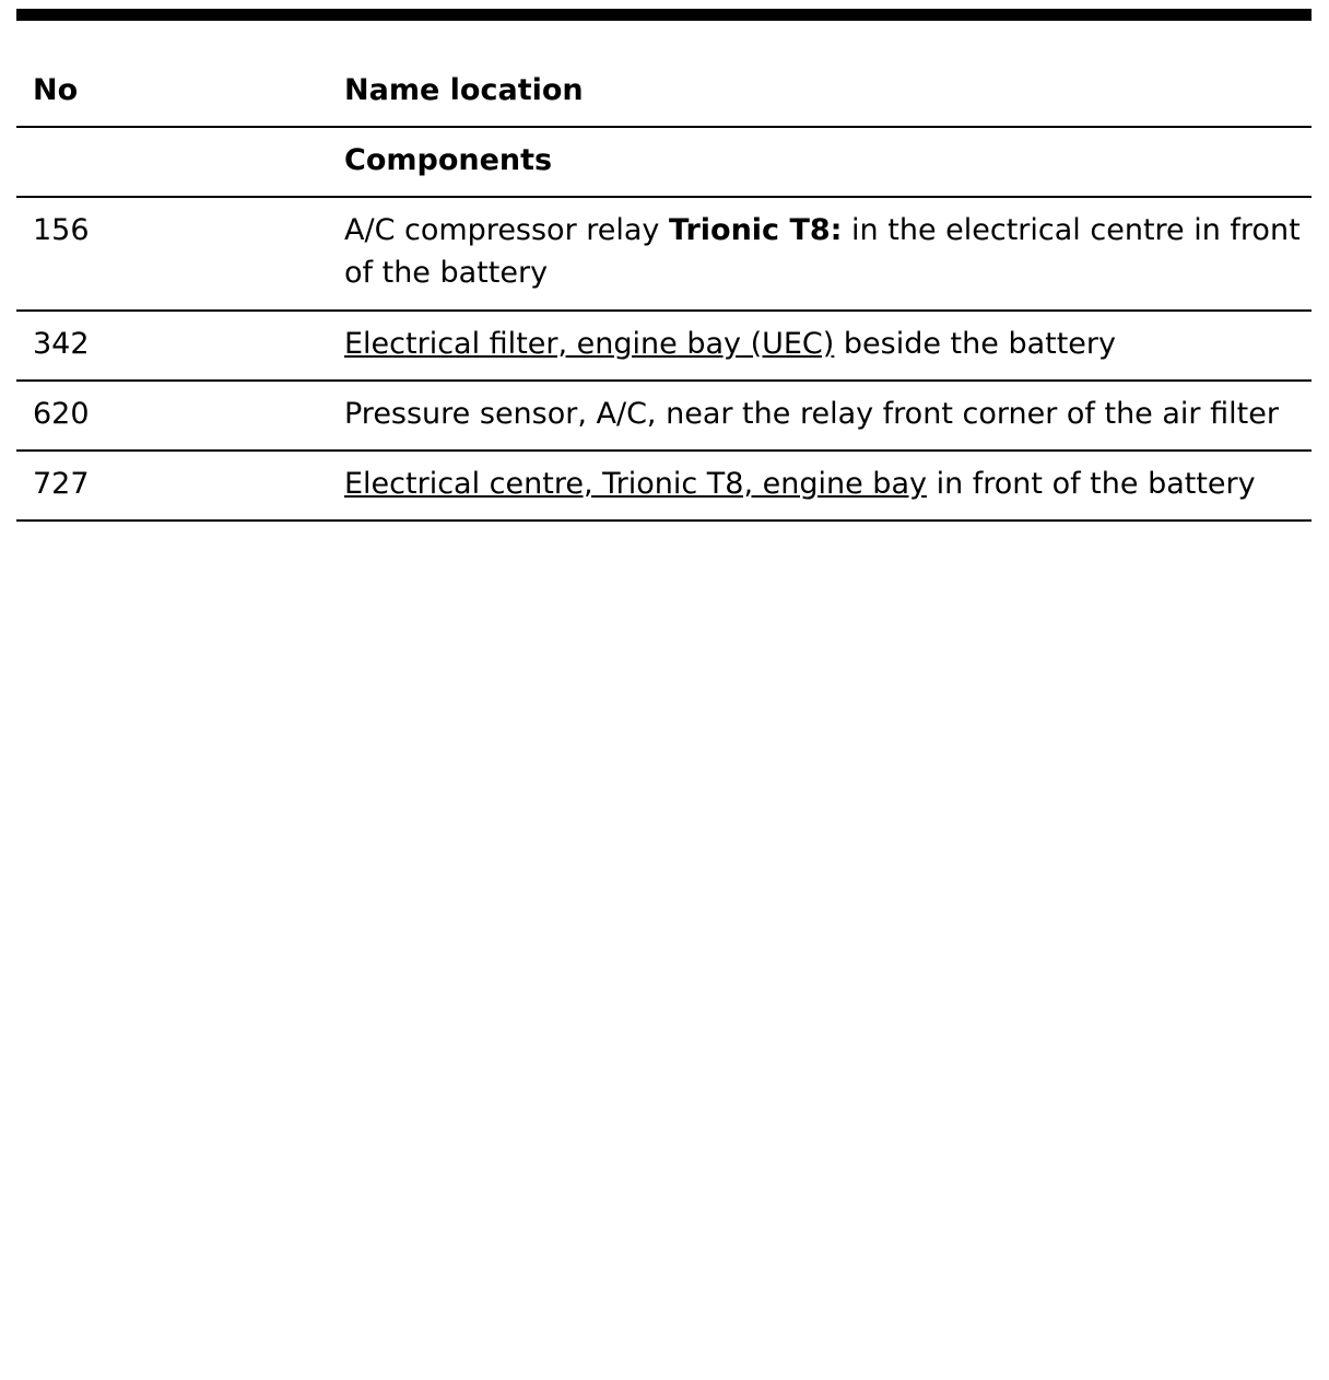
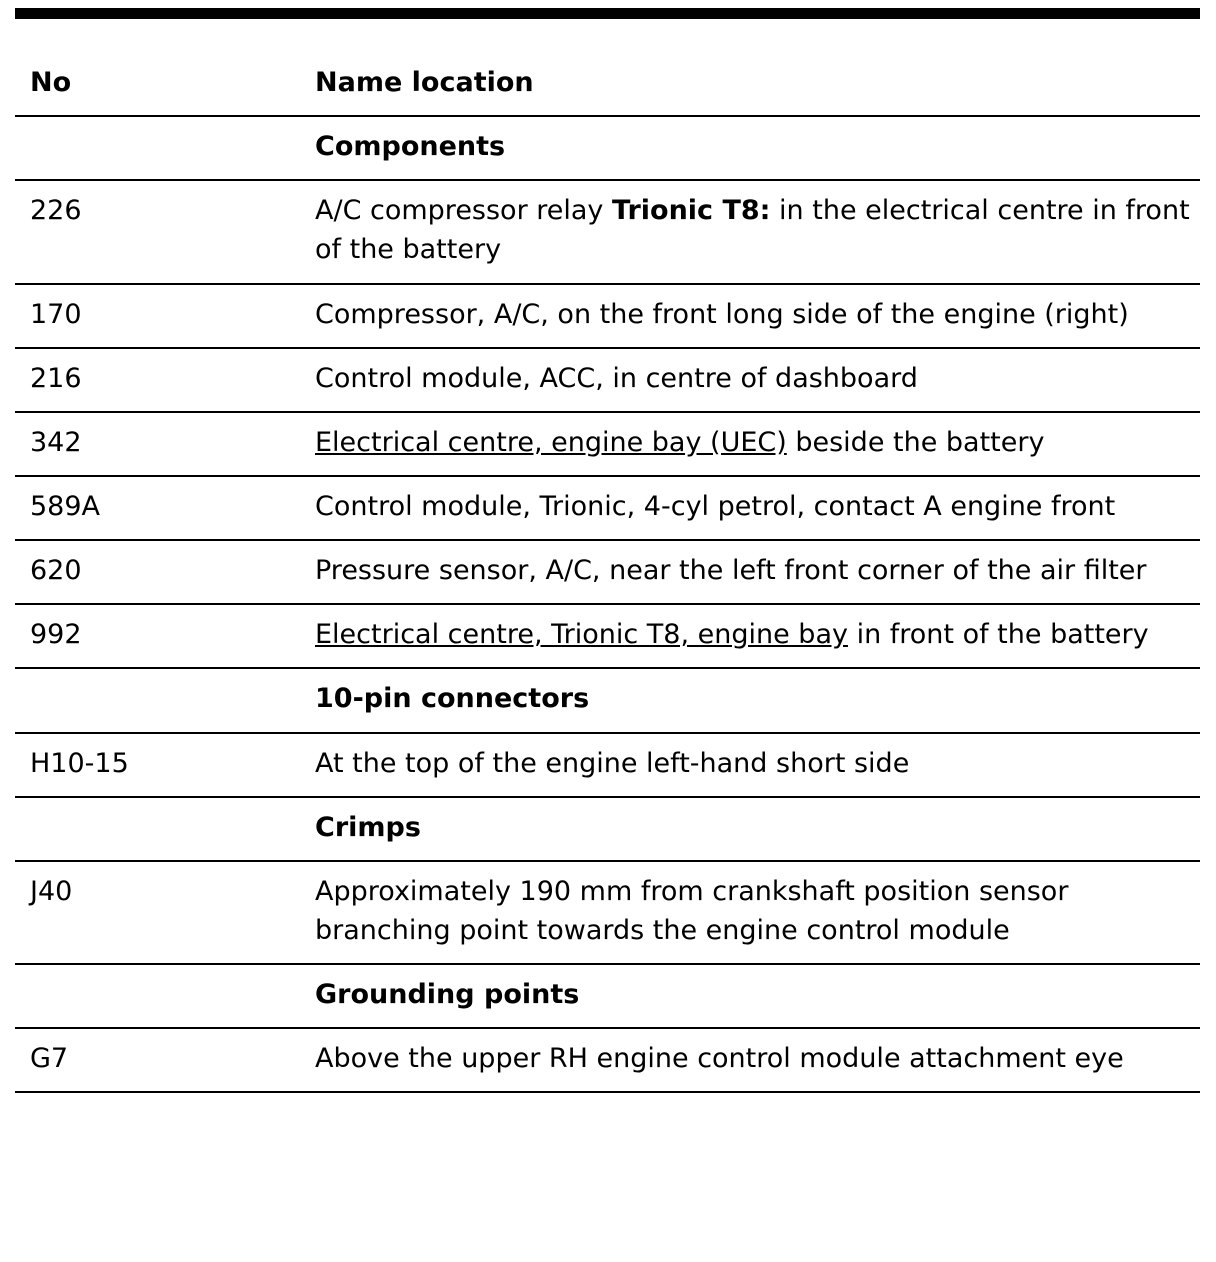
  No	Name location
  	Components
- 156	A/C compressor relay Trionic T8: in the electrical centre in front of the battery
+ 226	A/C compressor relay Trionic T8: in the electrical centre in front of the battery
+ 170	Compressor, A/C, on the front long side of the engine (right)
+ 216	Control module, ACC, in centre of dashboard
- 342	Electrical filter, engine bay (UEC) beside the battery
+ 342	Electrical centre, engine bay (UEC) beside the battery
+ 589A	Control module, Trionic, 4-cyl petrol, contact A engine front
- 620	Pressure sensor, A/C, near the relay front corner of the air filter
+ 620	Pressure sensor, A/C, near the left front corner of the air filter
- 727	Electrical centre, Trionic T8, engine bay in front of the battery
+ 992	Electrical centre, Trionic T8, engine bay in front of the battery
+ 	10-pin connectors
+ H10-15	At the top of the engine left-hand short side
+ 	Crimps
+ J40	Approximately 190 mm from crankshaft position sensor branching point towards the engine control module
+ 	Grounding points
+ G7	Above the upper RH engine control module attachment eye
